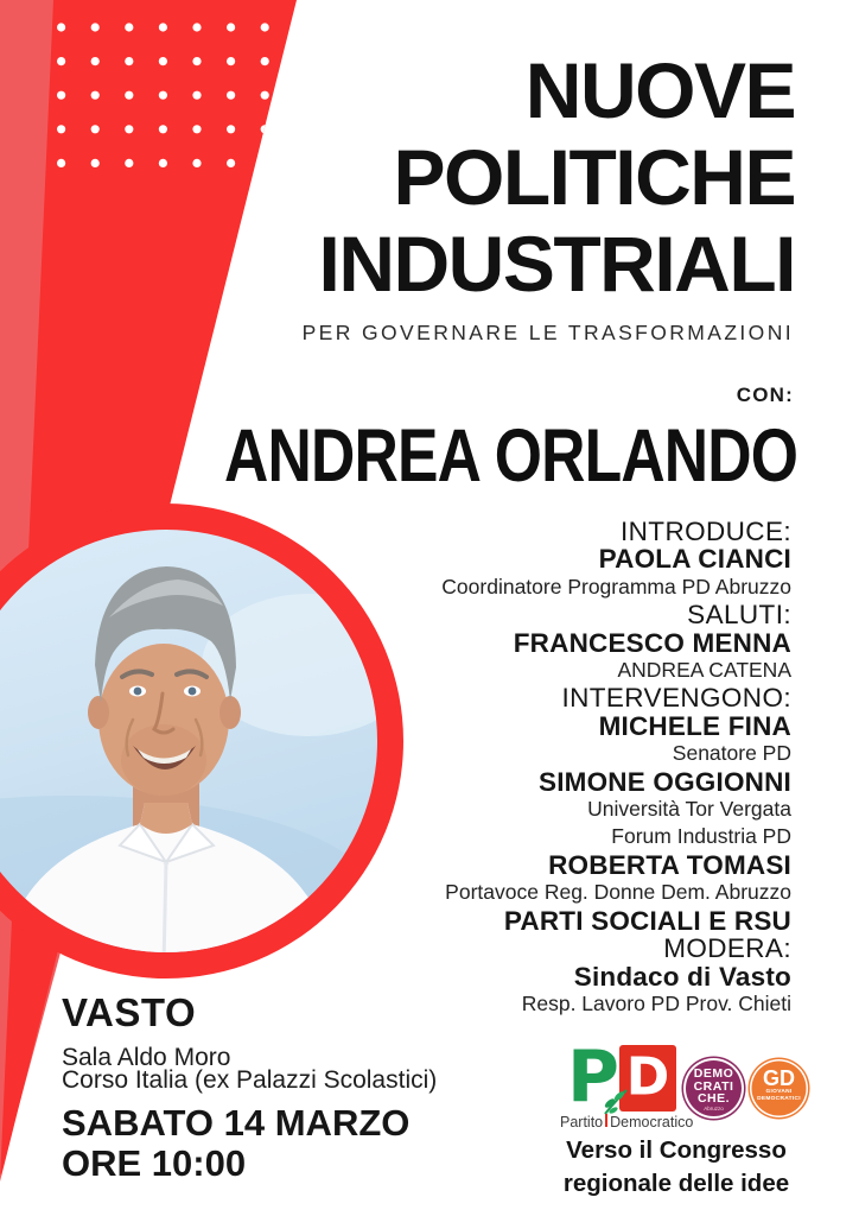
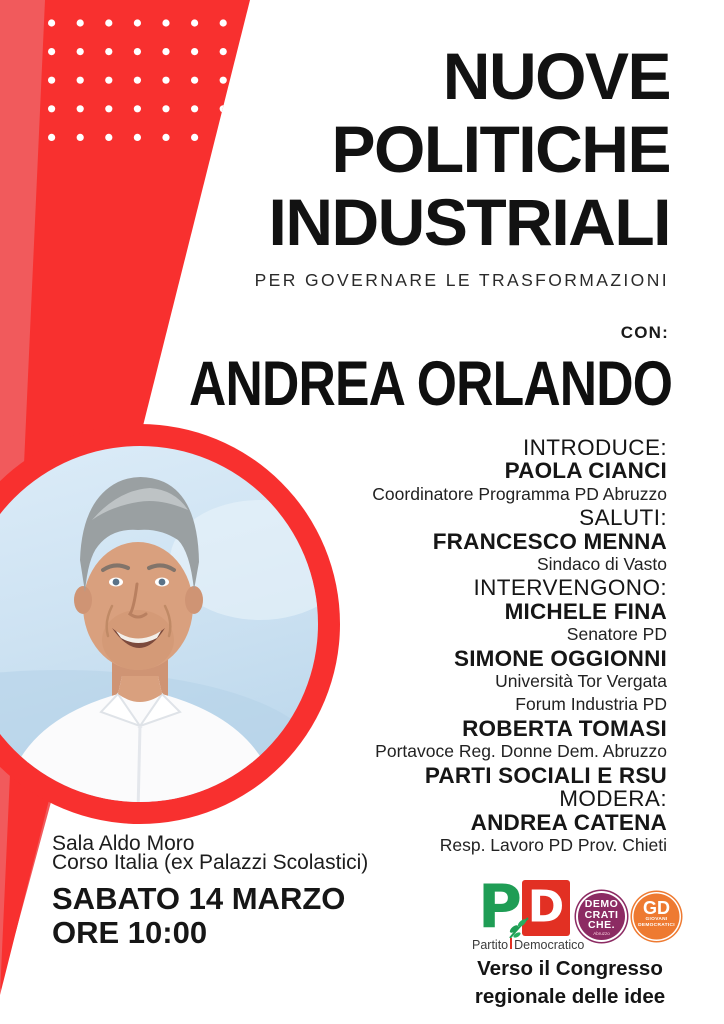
  NUOVE
  POLITICHE
  INDUSTRIALI
  PER GOVERNARE LE TRASFORMAZIONI
  CON:
  ANDREA ORLANDO
  INTRODUCE:
  PAOLA CIANCI
  Coordinatore Programma PD Abruzzo
  SALUTI:
  FRANCESCO MENNA
- ANDREA CATENA
+ Sindaco di Vasto
  INTERVENGONO:
  MICHELE FINA
  Senatore PD
  SIMONE OGGIONNI
  Università Tor Vergata
  Forum Industria PD
  ROBERTA TOMASI
  Portavoce Reg. Donne Dem. Abruzzo
  PARTI SOCIALI E RSU
  MODERA:
- Sindaco di Vasto
+ ANDREA CATENA
  Resp. Lavoro PD Prov. Chieti
- VASTO
  Sala Aldo Moro
  Corso Italia (ex Palazzi Scolastici)
  SABATO 14 MARZO
  ORE 10:00
  P
  D
  Partito Democratico
  DEMO
  CRATI
  CHE.
  GD
  Verso il Congresso
  regionale delle idee
